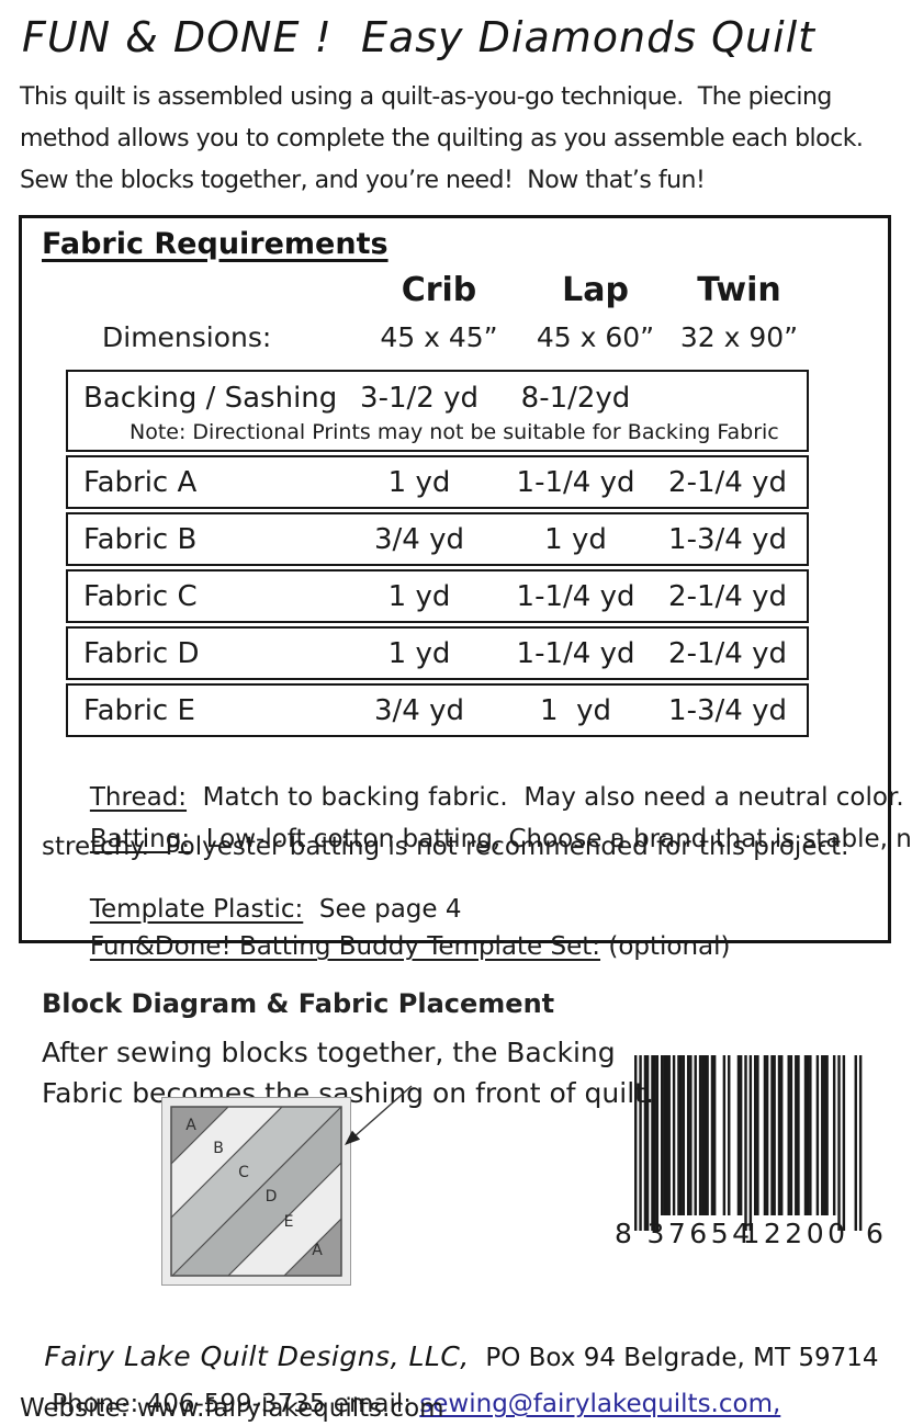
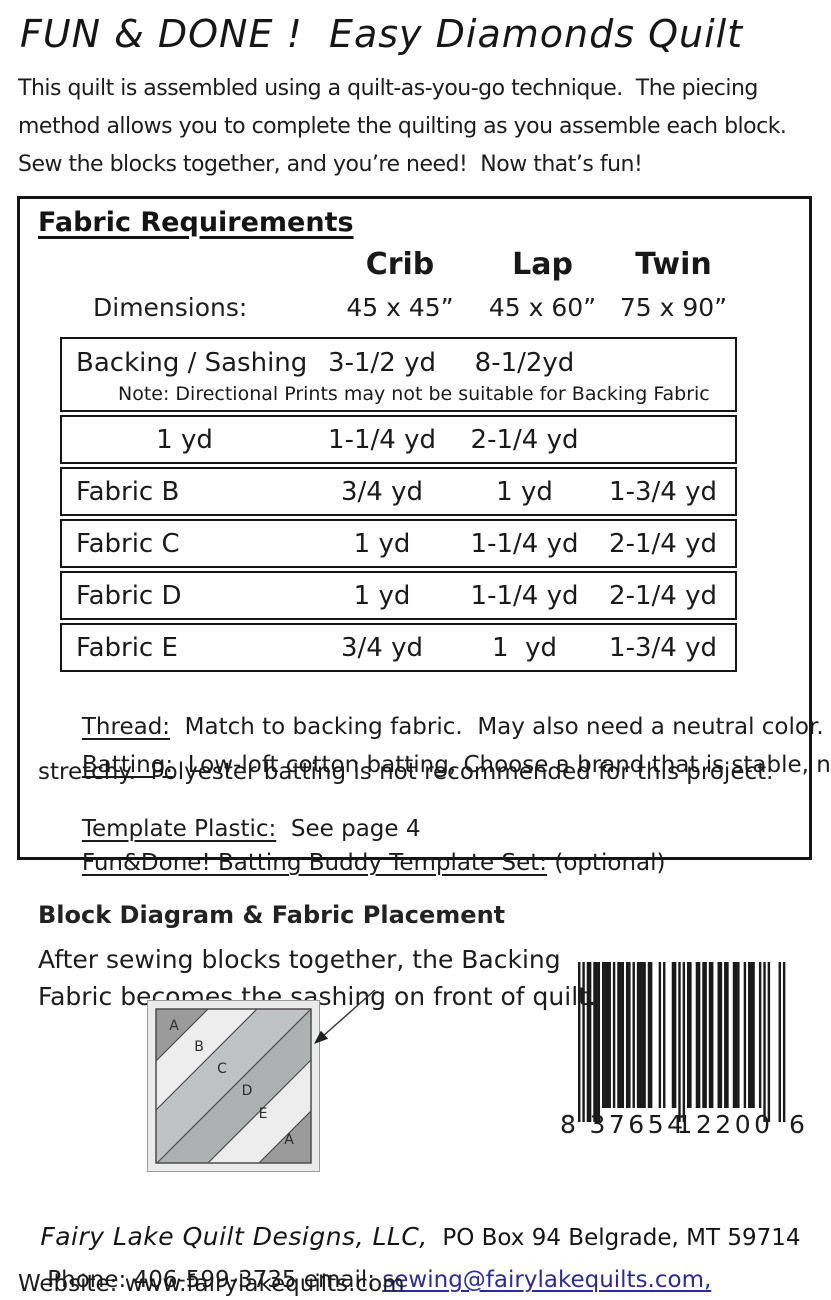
  FUN & DONE ! Easy Diamonds Quilt
  This quilt is assembled using a quilt-as-you-go technique. The piecing
  method allows you to complete the quilting as you assemble each block.
  Sew the blocks together, and you’re need! Now that’s fun!
  Fabric Requirements
  Crib
  Lap
  Twin
  Dimensions:
  45 x 45”
  45 x 60”
- 32 x 90”
+ 75 x 90”
  Backing / Sashing
  3-1/2 yd
  8-1/2yd
  Note: Directional Prints may not be suitable for Backing Fabric
- Fabric A
  1 yd
  1-1/4 yd
  2-1/4 yd
  Fabric B
  3/4 yd
  1 yd
  1-3/4 yd
  Fabric C
  1 yd
  1-1/4 yd
  2-1/4 yd
  Fabric D
  1 yd
  1-1/4 yd
  2-1/4 yd
  Fabric E
  3/4 yd
  1 yd
  1-3/4 yd
  Thread: Match to backing fabric. May also need a neutral color.
  Batting: Low-loft cotton batting, Choose a brand that is stable, n
  stretchy. Polyester batting is not recommended for this project.
  Template Plastic: See page 4
  Fun&Done! Batting Buddy Template Set: (optional)
  Block Diagram & Fabric Placement
  After sewing blocks together, the Backing
  Fabric becomes the sashing on front of quil.
  A
  B
  C
  D
  E
  A
  8
  37654
  12200
  6
  Fairy Lake Quilt Designs, LLC, PO Box 94 Belgrade, MT 59714
  Phone: 406-599-3735 email: sewing@fairylakequilts.com,
  Website: www.fairylakequilts.com
